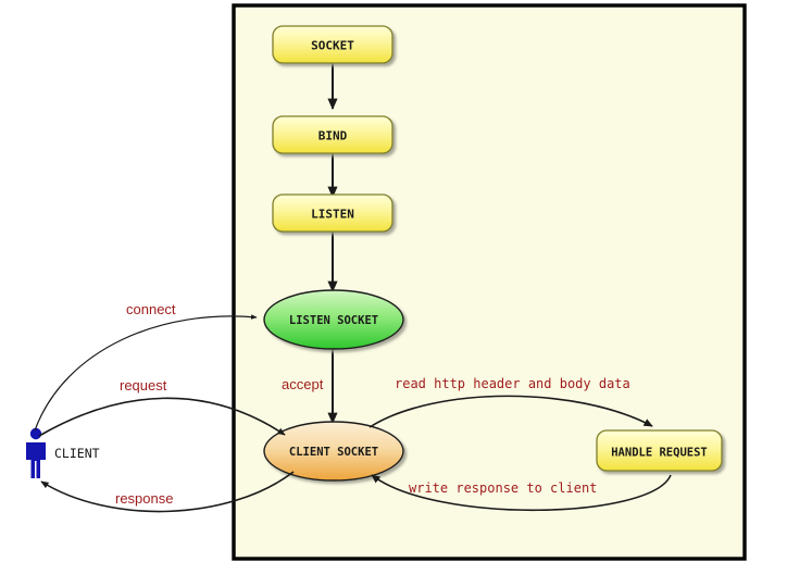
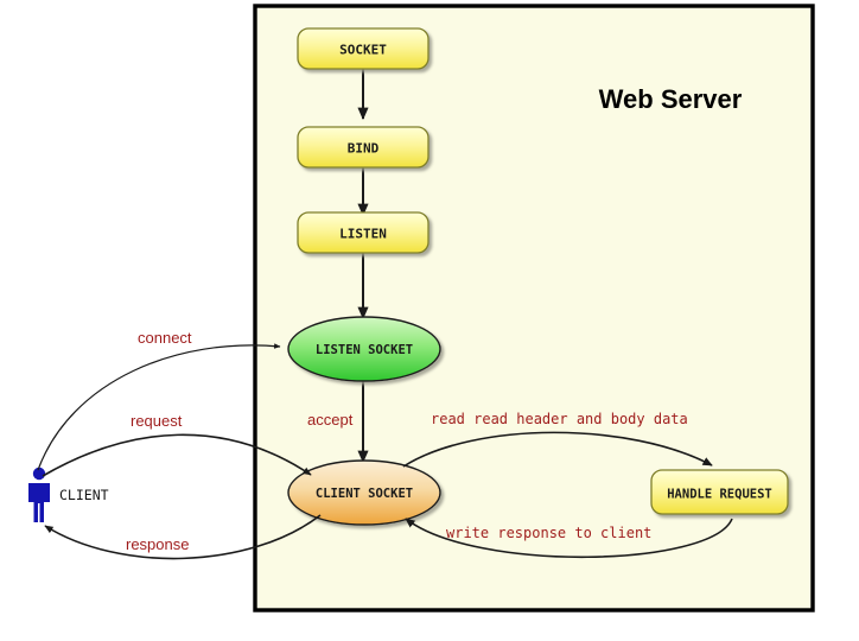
+ Web Server
  SOCKET
  BIND
  LISTEN
  LISTEN SOCKET
  CLIENT SOCKET
  HANDLE REQUEST
  CLIENT
  connect
  request
  response
  accept
- read http header and body data
+ read read header and body data
  write response to client
